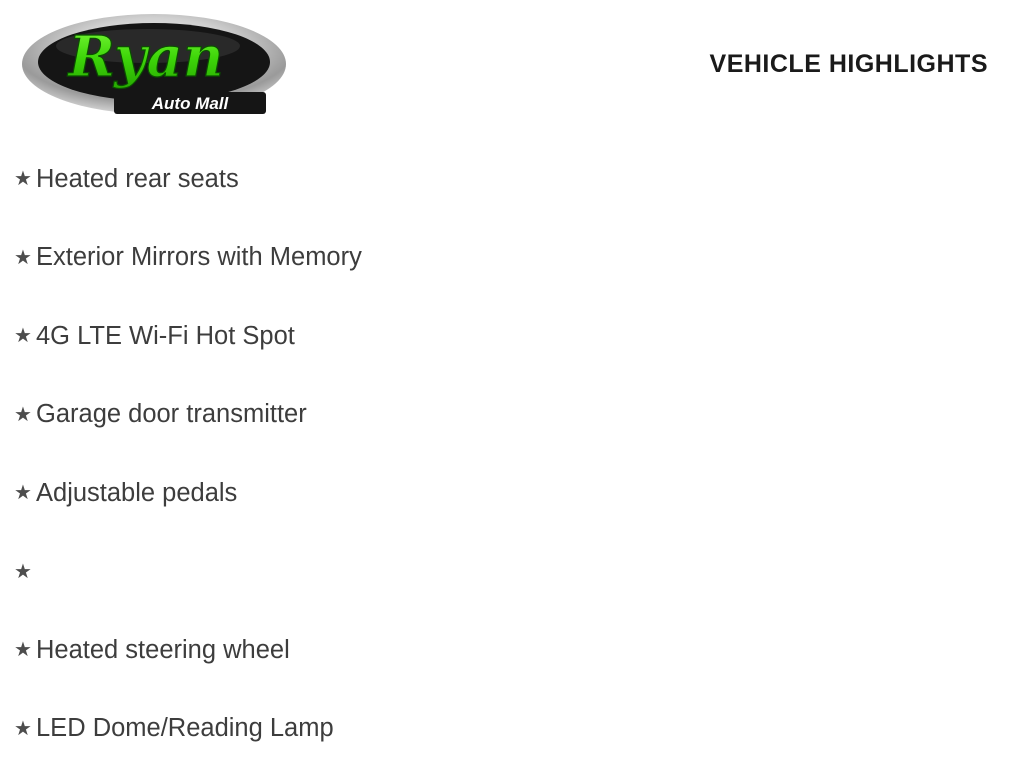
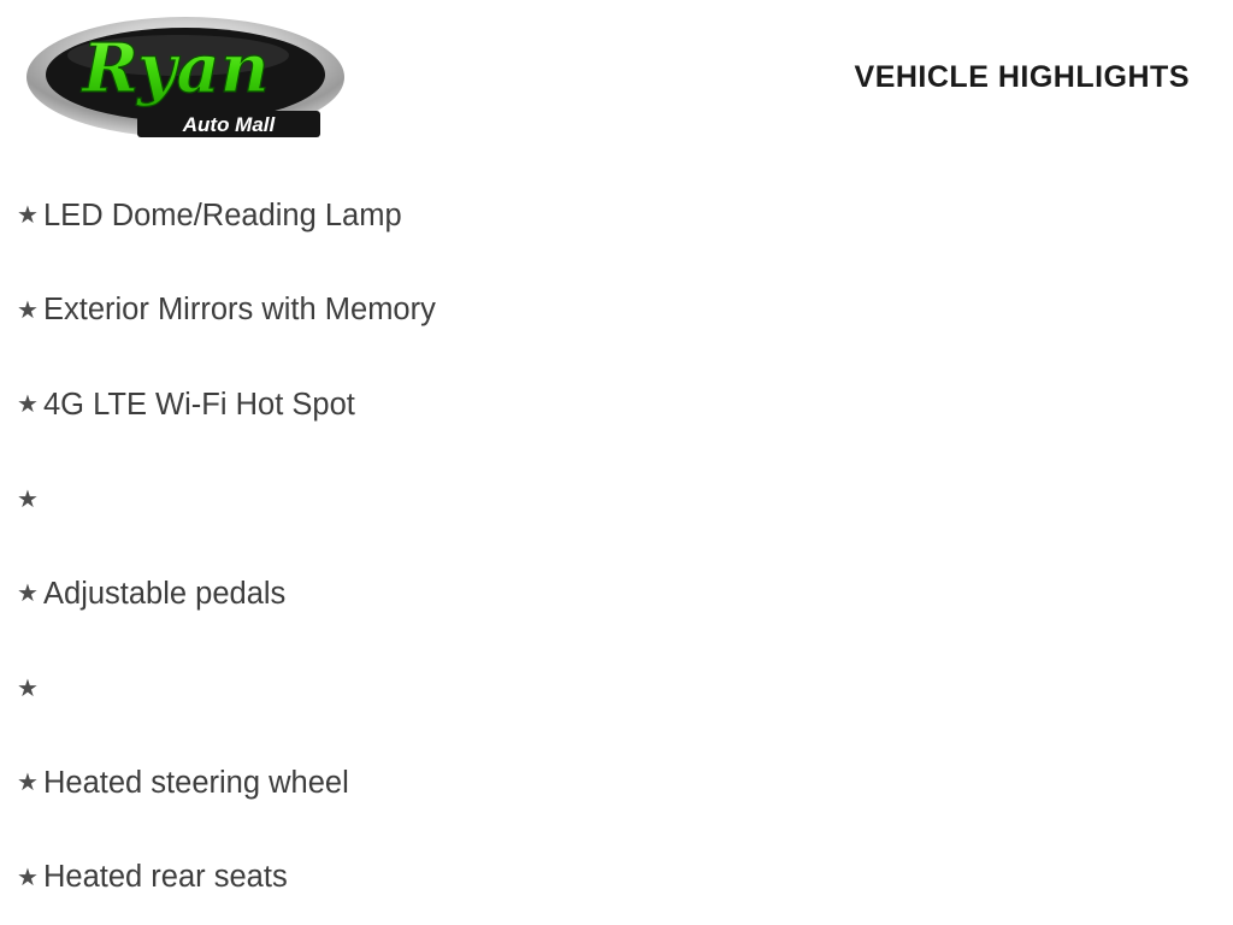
  Ryan
  Auto Mall
  VEHICLE HIGHLIGHTS
  ★
- Heated rear seats
+ LED Dome/Reading Lamp
  ★
  Exterior Mirrors with Memory
  ★
  4G LTE Wi-Fi Hot Spot
  ★
- Garage door transmitter
  ★
  Adjustable pedals
  ★
  ★
  Heated steering wheel
  ★
- LED Dome/Reading Lamp
+ Heated rear seats
